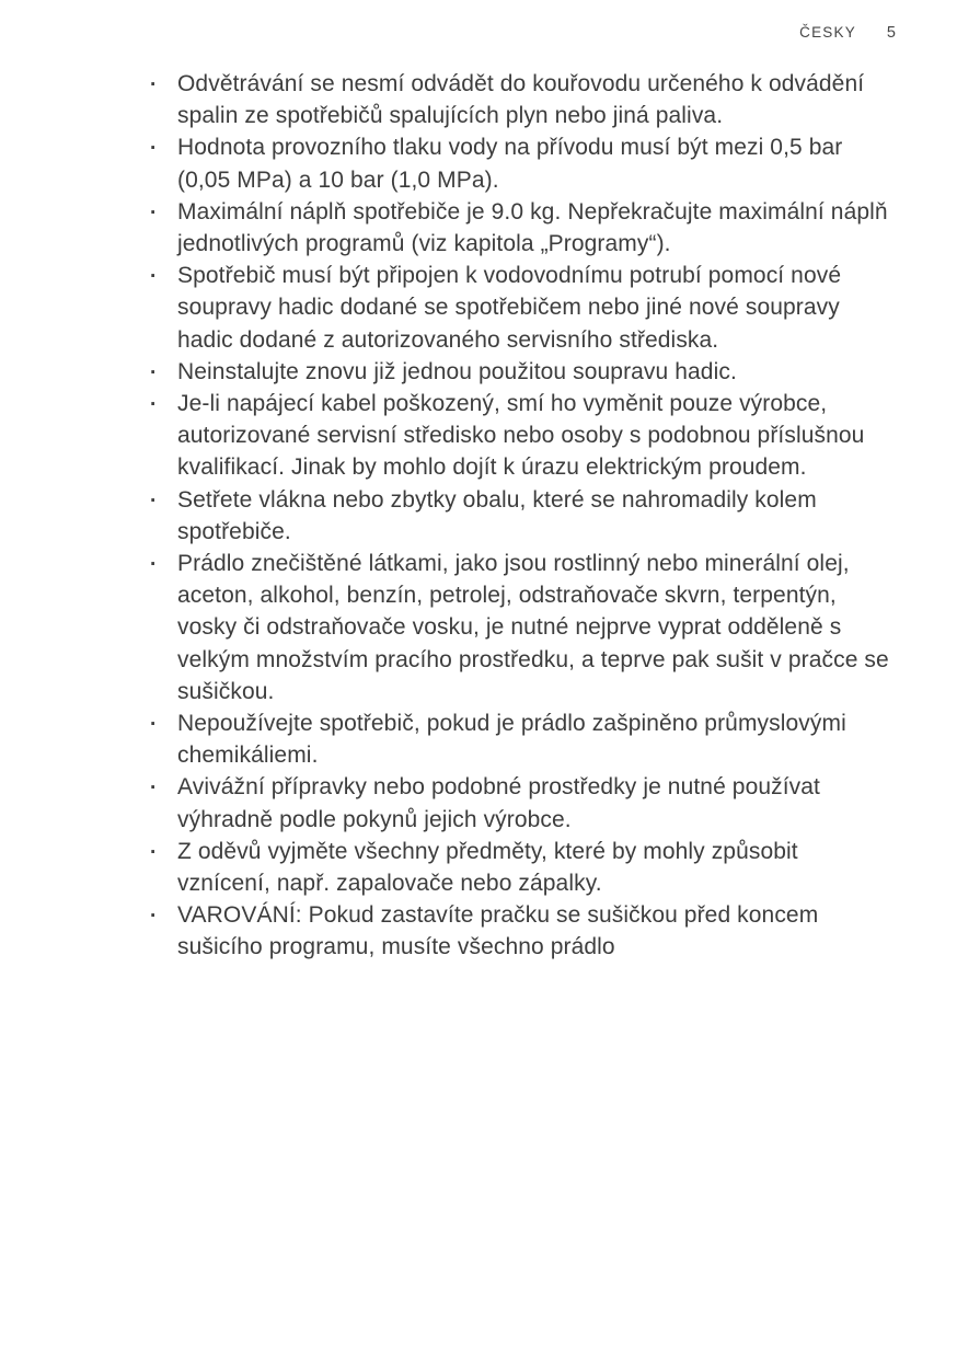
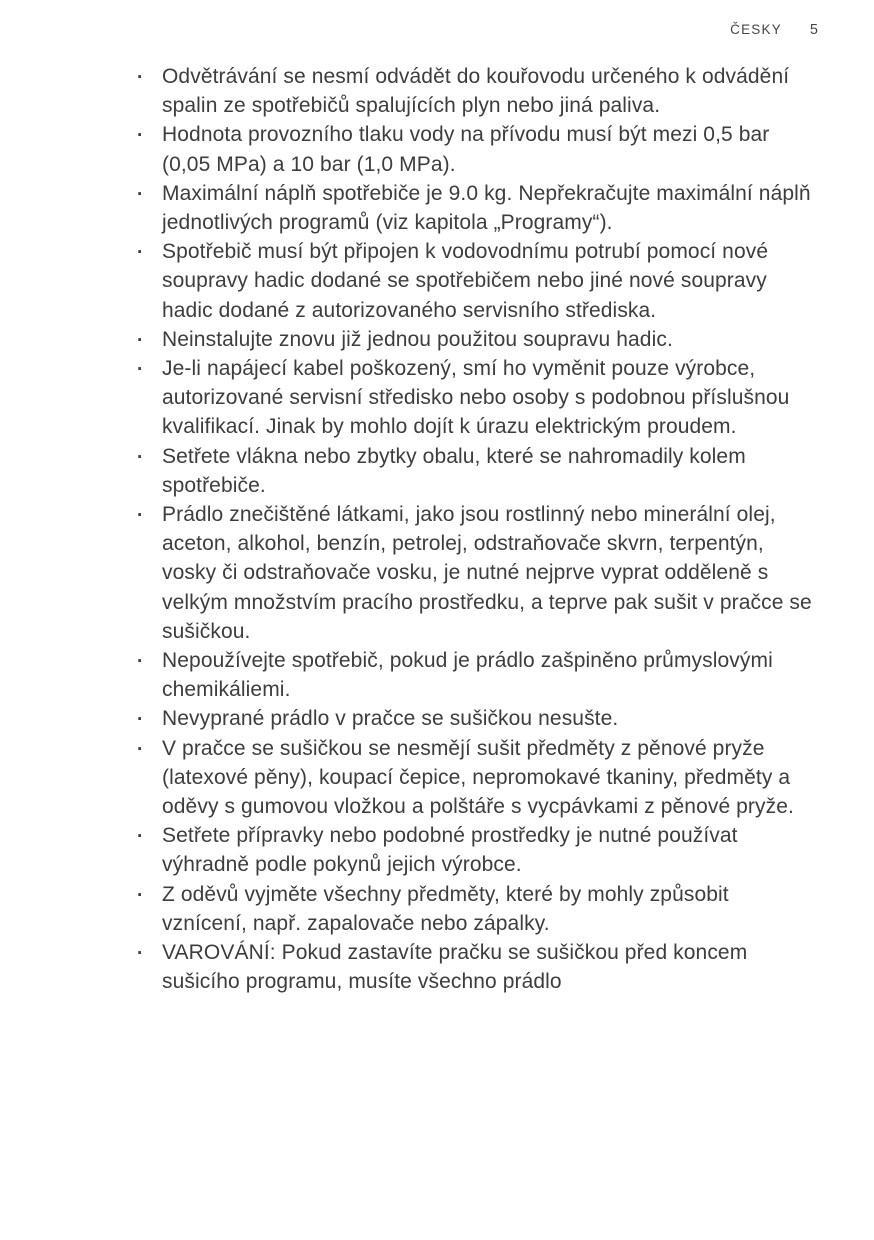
  ČESKY
  5
  Odvětrávání se nesmí odvádět do kouřovodu určeného k odvádění spalin ze spotřebičů spalujících plyn nebo jiná paliva.
  Hodnota provozního tlaku vody na přívodu musí být mezi 0,5 bar (0,05 MPa) a 10 bar (1,0 MPa).
  Maximální náplň spotřebiče je 9.0 kg. Nepřekračujte maximální náplň jednotlivých programů (viz kapitola „Programy“).
  Spotřebič musí být připojen k vodovodnímu potrubí pomocí nové soupravy hadic dodané se spotřebičem nebo jiné nové soupravy hadic dodané z autorizovaného servisního střediska.
  Neinstalujte znovu již jednou použitou soupravu hadic.
  Je-li napájecí kabel poškozený, smí ho vyměnit pouze výrobce, autorizované servisní středisko nebo osoby s podobnou příslušnou kvalifikací. Jinak by mohlo dojít k úrazu elektrickým proudem.
  Setřete vlákna nebo zbytky obalu, které se nahromadily kolem spotřebiče.
  Prádlo znečištěné látkami, jako jsou rostlinný nebo minerální olej, aceton, alkohol, benzín, petrolej, odstraňovače skvrn, terpentýn, vosky či odstraňovače vosku, je nutné nejprve vyprat odděleně s velkým množstvím pracího prostředku, a teprve pak sušit v pračce se sušičkou.
  Nepoužívejte spotřebič, pokud je prádlo zašpiněno průmyslovými chemikáliemi.
+ Nevyprané prádlo v pračce se sušičkou nesušte.
+ V pračce se sušičkou se nesmějí sušit předměty z pěnové pryže (latexové pěny), koupací čepice, nepromokavé tkaniny, předměty a oděvy s gumovou vložkou a polštáře s vycpávkami z pěnové pryže.
- Avivážní přípravky nebo podobné prostředky je nutné používat výhradně podle pokynů jejich výrobce.
+ Setřete přípravky nebo podobné prostředky je nutné používat výhradně podle pokynů jejich výrobce.
  Z oděvů vyjměte všechny předměty, které by mohly způsobit vznícení, např. zapalovače nebo zápalky.
  VAROVÁNÍ: Pokud zastavíte pračku se sušičkou před koncem sušicího programu, musíte všechno prádlo
